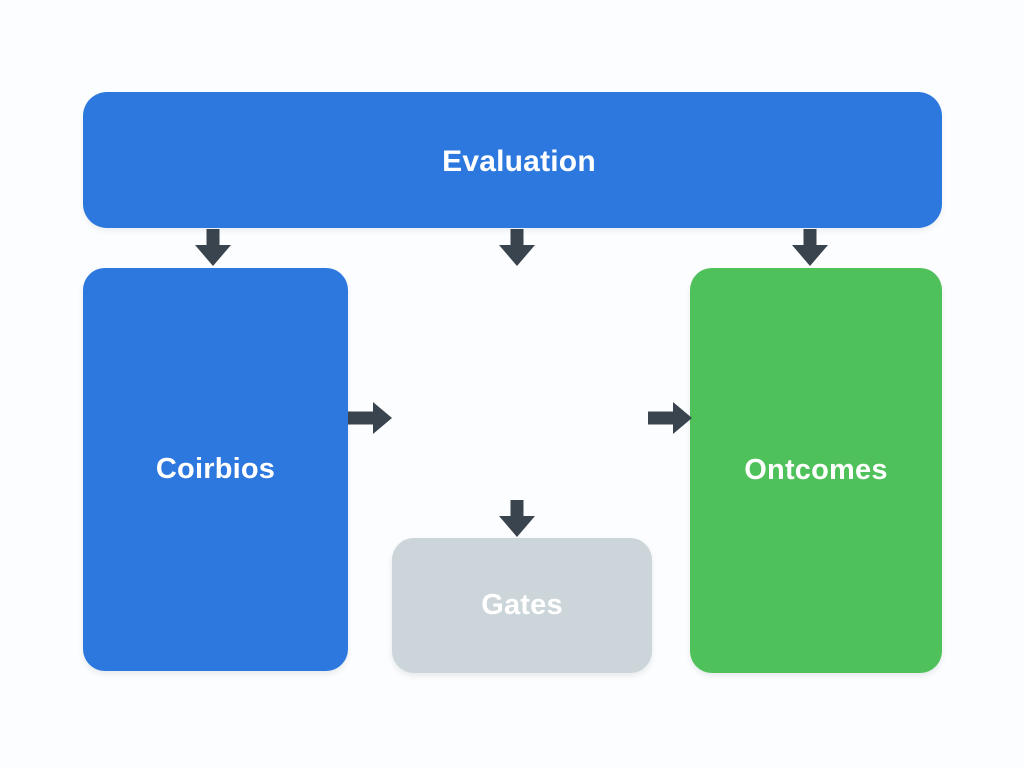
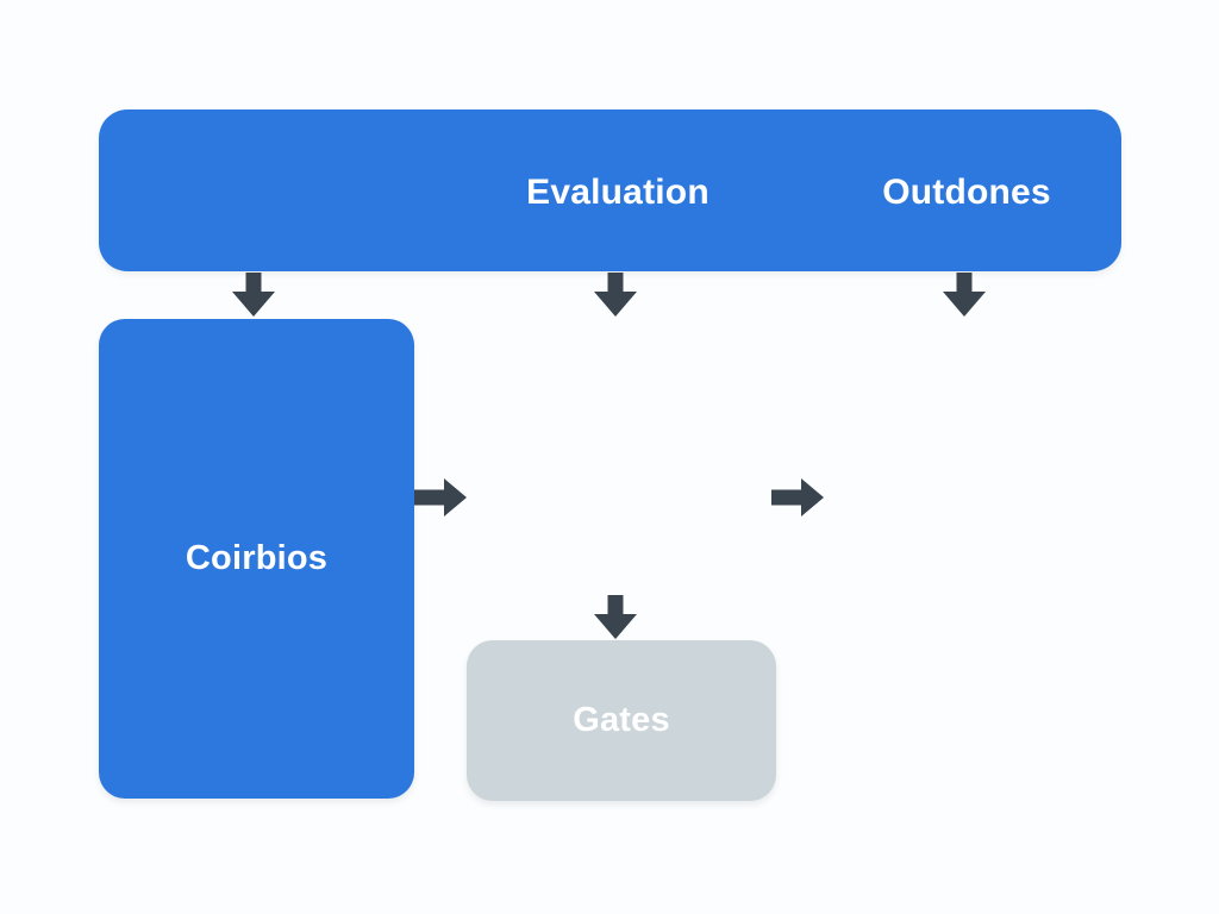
  Evaluation
+ Outdones
  Coirbios
  Gates
- Ontcomes
